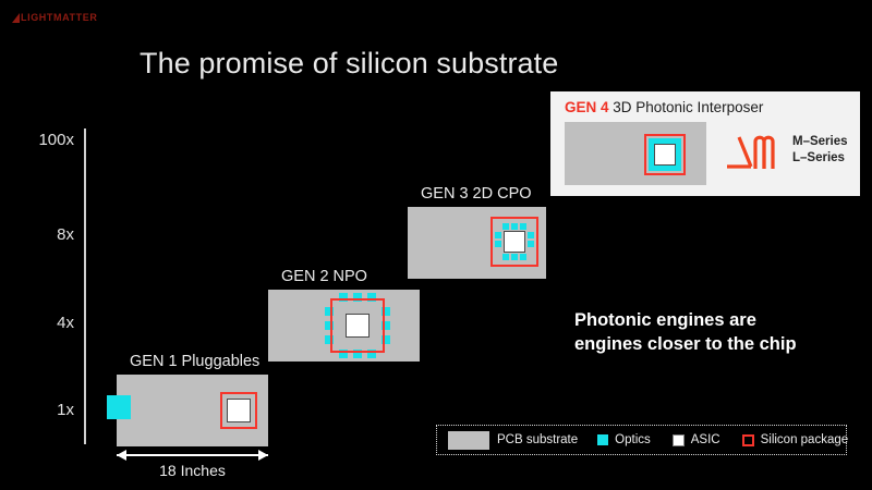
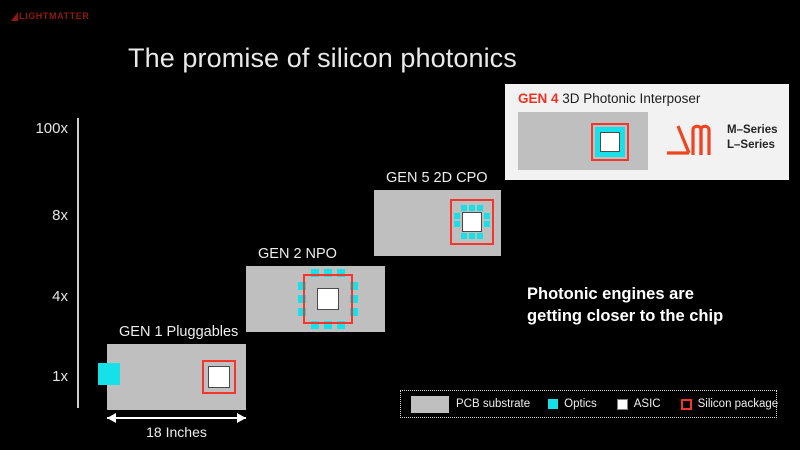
  LIGHTMATTER
- The promise of silicon substrate
+ The promise of silicon photonics
  100x
  8x
  4x
  1x
  GEN 1 Pluggables
  18 Inches
  GEN 2 NPO
- GEN 3 2D CPO
+ GEN 5 2D CPO
  GEN 4 3D Photonic Interposer
  M–Series
  L–Series
  Photonic engines are
- engines closer to the chip
+ getting closer to the chip
  PCB substrate
  Optics
  ASIC
  Silicon package
